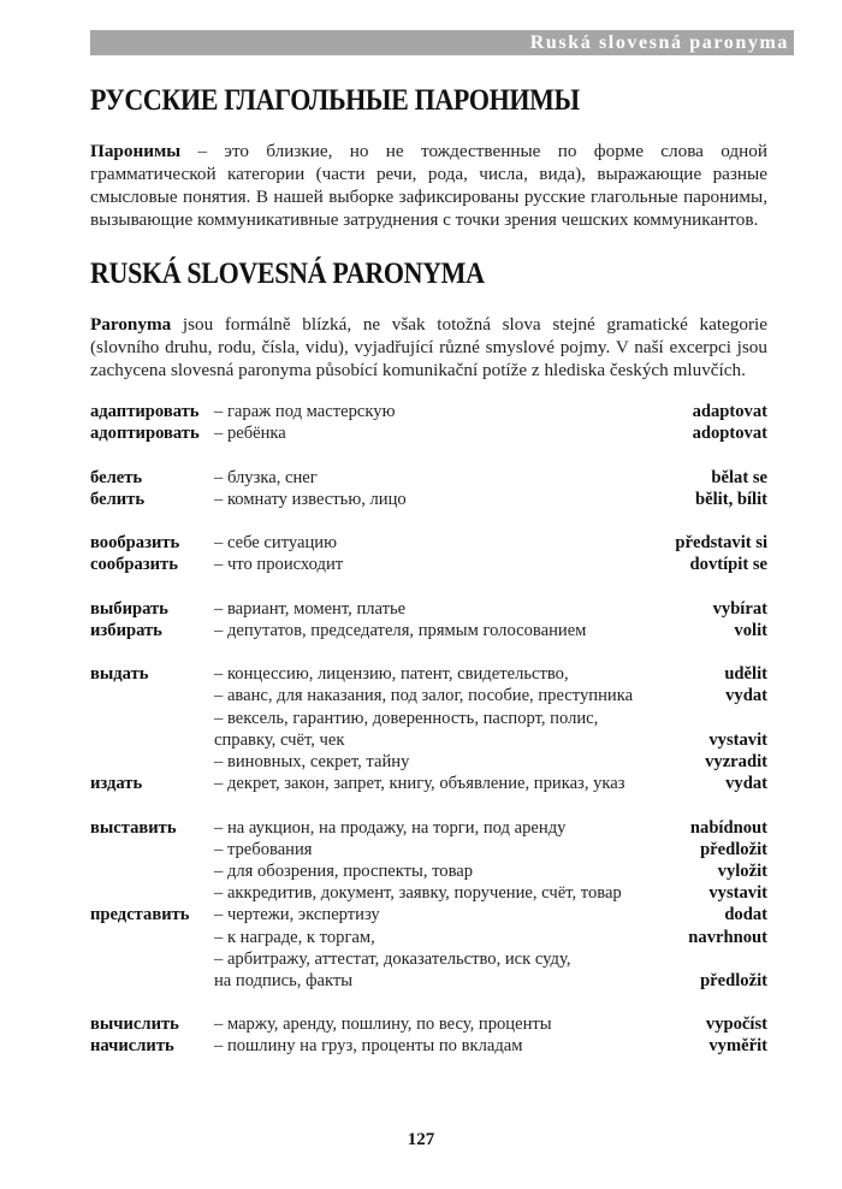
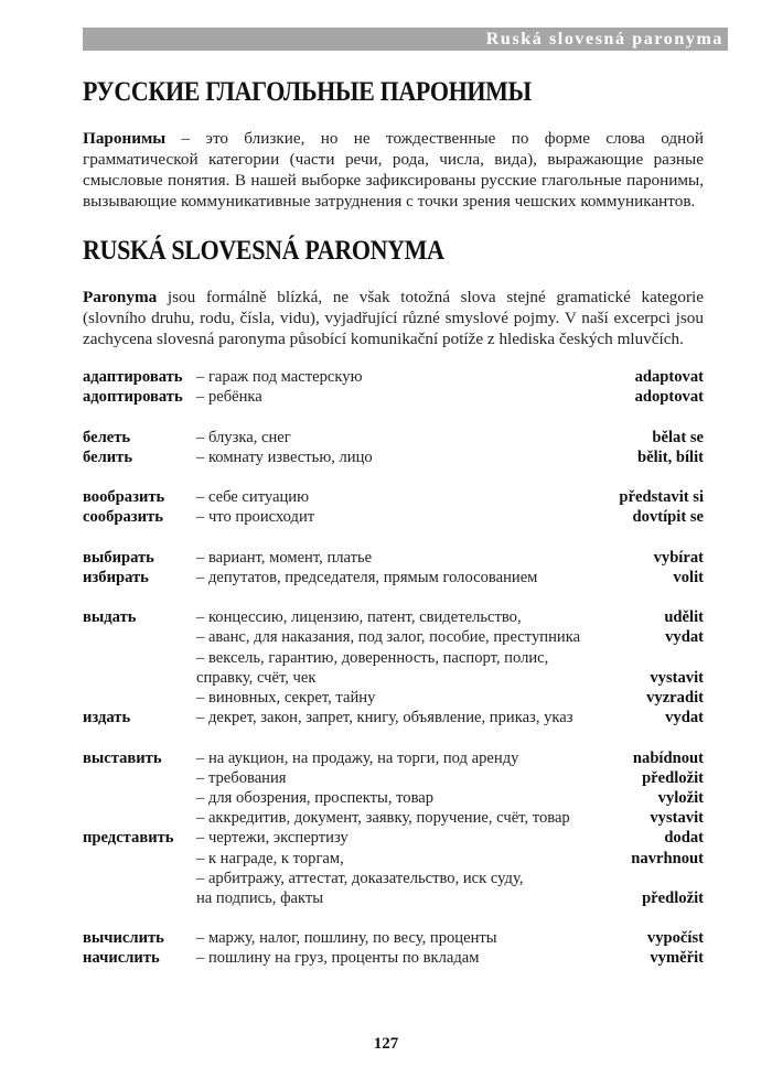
  Ruská slovesná paronyma
  РУССКИЕ ГЛАГОЛЬНЫЕ ПАРОНИМЫ
  Паронимы – это близкие, но не тождественные по форме слова одной грамматической категории (части речи, рода, числа, вида), выражающие разные смысловые понятия. В нашей выборке зафиксированы русские глагольные паронимы, вызывающие коммуникативные затруднения с точки зрения чешских коммуникантов.
  RUSKÁ SLOVESNÁ PARONYMA
  Paronyma jsou formálně blízká, ne však totožná slova stejné gramatické kategorie (slovního druhu, rodu, čísla, vidu), vyjadřující různé smyslové pojmy. V naší excerpci jsou zachycena slovesná paronyma působící komunikační potíže z hlediska českých mluvčích.
  адаптировать
  – гараж под мастерскую
  adaptovat
  адоптировать
  – ребёнка
  adoptovat
  белеть
  – блузка, снег
  bělat se
  белить
  – комнату известью, лицо
  bělit, bílit
  вообразить
  – себе ситуацию
  představit si
  сообразить
  – что происходит
  dovtípit se
  выбирать
  – вариант, момент, платье
  vybírat
  избирать
  – депутатов, председателя, прямым голосованием
  volit
  выдать
  – концессию, лицензию, патент, свидетельство,
  udělit
  – аванс, для наказания, под залог, пособие, преступника
  vydat
  – вексель, гарантию, доверенность, паспорт, полис,
  справку, счёт, чек
  vystavit
  – виновных, секрет, тайну
  vyzradit
  издать
  – декрет, закон, запрет, книгу, объявление, приказ, указ
  vydat
  выставить
  – на аукцион, на продажу, на торги, под аренду
  nabídnout
  – требования
  předložit
  – для обозрения, проспекты, товар
  vyložit
  – аккредитив, документ, заявку, поручение, счёт, товар
  vystavit
  представить
  – чертежи, экспертизу
  dodat
  – к награде, к торгам,
  navrhnout
  – арбитражу, аттестат, доказательство, иск суду,
  на подпись, факты
  předložit
  вычислить
- – маржу, аренду, пошлину, по весу, проценты
+ – маржу, налог, пошлину, по весу, проценты
  vypočíst
  начислить
  – пошлину на груз, проценты по вкладам
  vyměřit
  127
